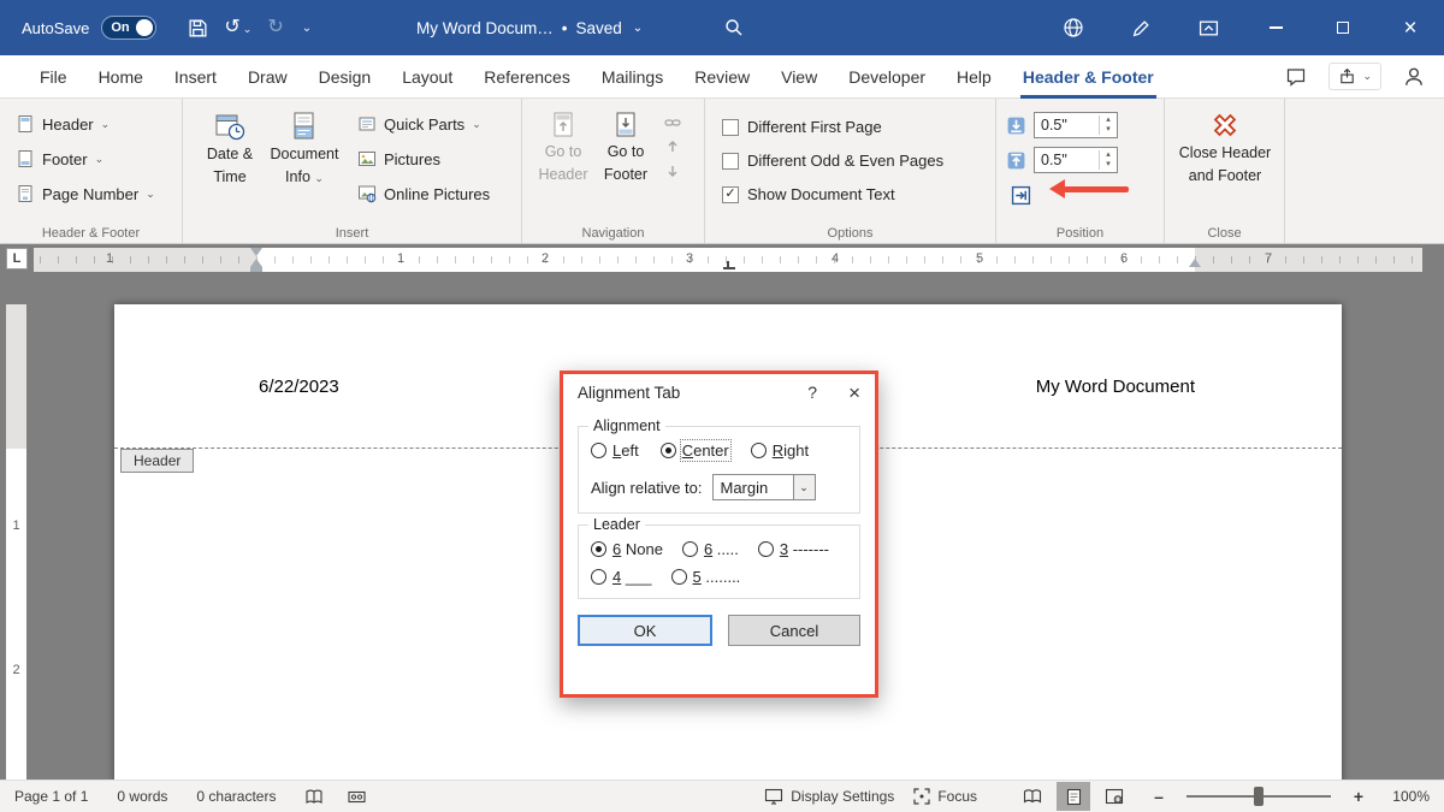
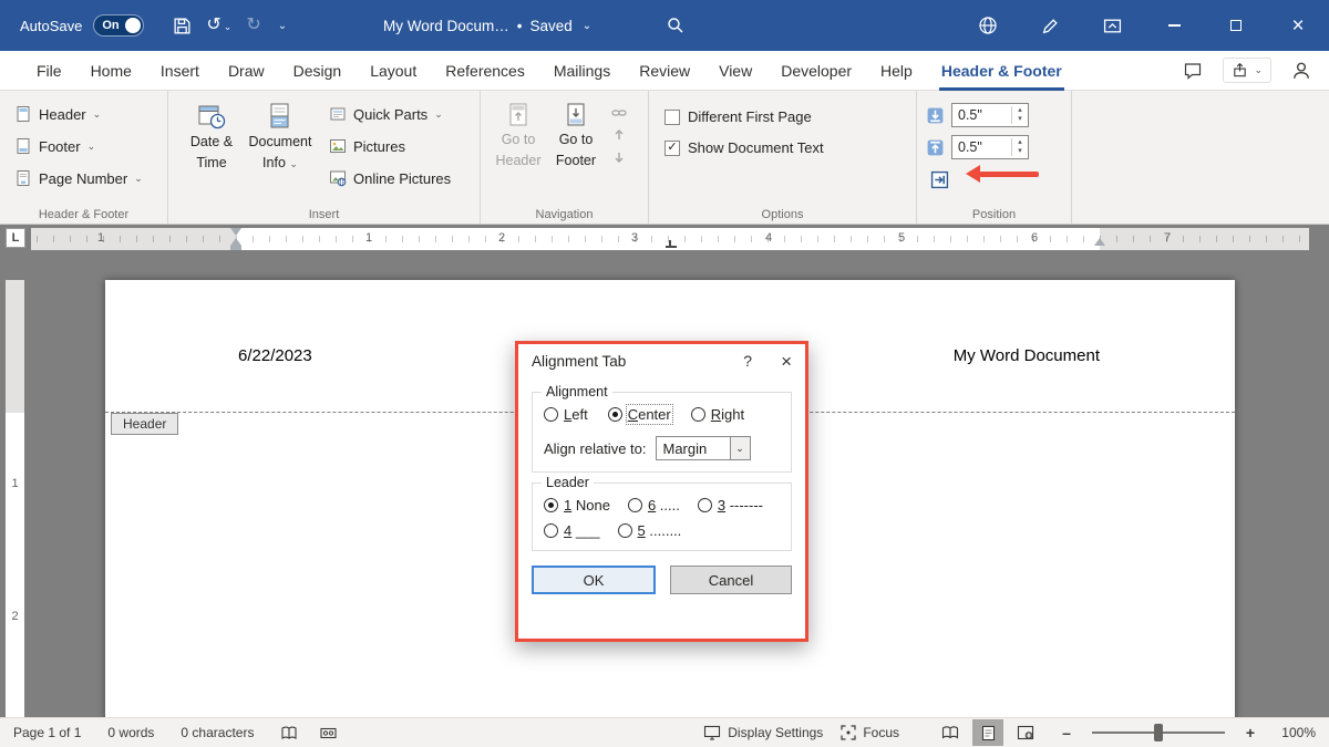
  AutoSave
  On
  ↺ ⌄
  ↻
  ⌄
  My Word Docum…
  •
  Saved
  ⌄
  ×
  File
  Home
  Insert
  Draw
  Design
  Layout
  References
  Mailings
  Review
  View
  Developer
  Help
  Header & Footer
  ⌄
  Header
  ⌄
  Footer
  ⌄
  Page Number
  ⌄
  Header & Footer
  Date &
  Time
  Document
  Info ⌄
  Quick Parts
  ⌄
  Pictures
  Online Pictures
  Insert
  Go to
  Header
  Go to
  Footer
  Navigation
  Different First Page
- Different Odd & Even Pages
  ✓
  Show Document Text
  Options
  0.5"
  0.5"
  Position
- Close Header
- and Footer
- Close
  L
  1
  1
  2
  3
  4
  5
  6
  7
  1
  2
  6/22/2023
  My Word Document
  Header
  Alignment Tab
  ?
  ×
  Alignment
  Left
  Center
  Right
  Align relative to:
  Margin
  ⌄
  Leader
- 6 None
+ 1 None
  6 .....
  3 -------
  4 ___
  5 ........
  OK
  Cancel
  Page 1 of 1
  0 words
  0 characters
  Display Settings
  Focus
  –
  +
  100%
